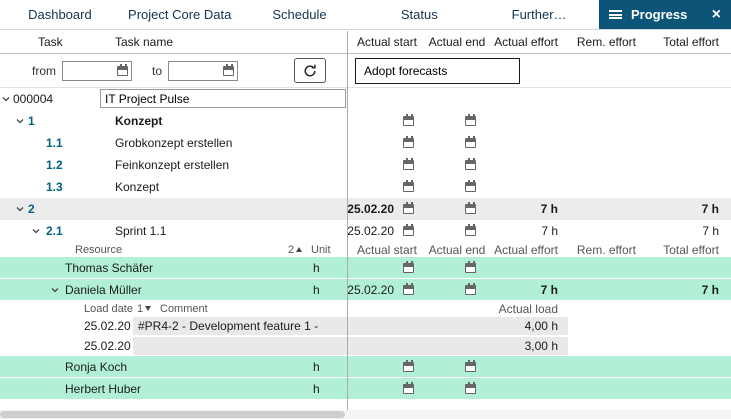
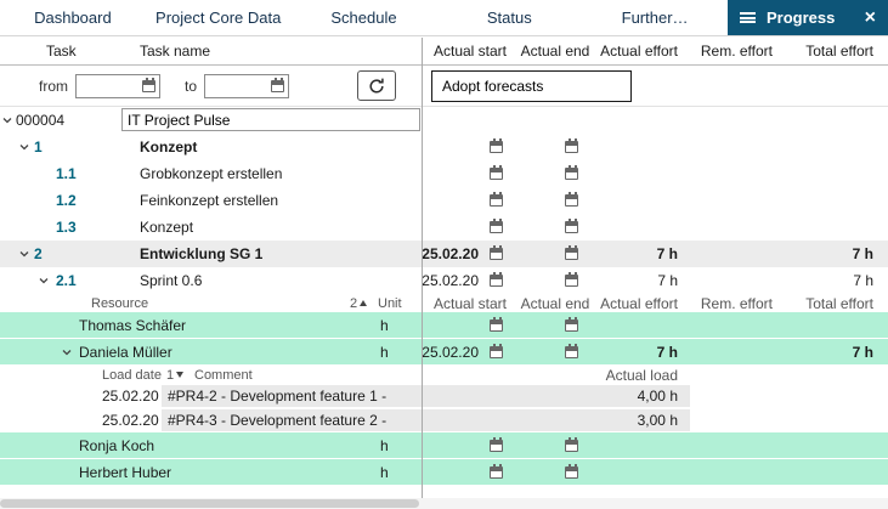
  Dashboard
  Project Core Data
  Schedule
  Status
  Further…
  Progress
  ×
  Task
  Task name
  Actual start
  Actual end
  Actual effort
  Rem. effort
  Total effort
  from
  to
  Adopt forecasts
  000004
  IT Project Pulse
  1
  Konzept
  1.1
  Grobkonzept erstellen
  1.2
  Feinkonzept erstellen
  1.3
  Konzept
  2
+ Entwicklung SG 1
  25.02.20
  7 h
  7 h
  2.1
- Sprint 1.1
+ Sprint 0.6
  25.02.20
  7 h
  7 h
  Resource
  2
  Unit
  Actual start
  Actual end
  Actual effort
  Rem. effort
  Total effort
  Thomas Schäfer
  h
  Daniela Müller
  h
  25.02.20
  7 h
  7 h
  Load date
  1
  Comment
  Actual load
  25.02.20
  #PR4-2 - Development feature 1 -
  4,00 h
  25.02.20
+ #PR4-3 - Development feature 2 -
  3,00 h
  Ronja Koch
  h
  Herbert Huber
  h
